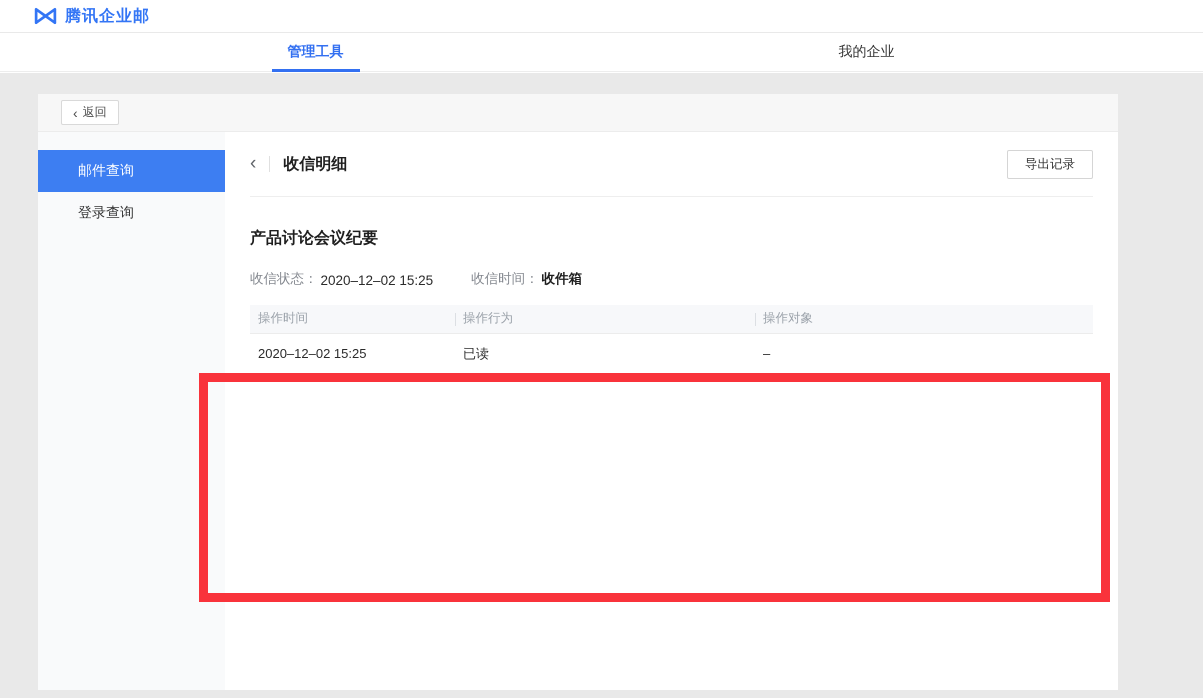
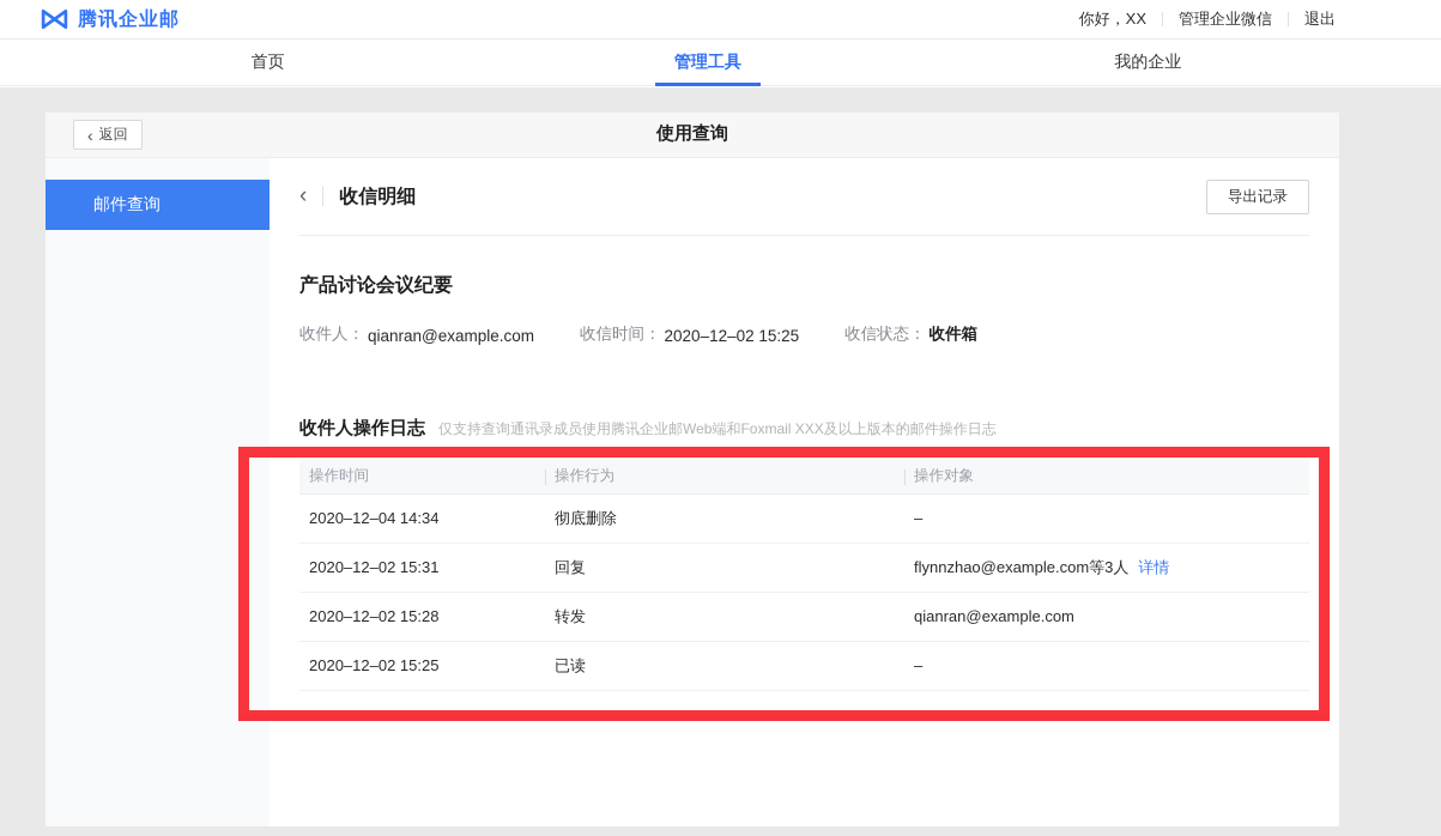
  腾讯企业邮
+ 你好，XX
+ 管理企业微信
+ 退出
+ 首页
  管理工具
  我的企业
  ‹
  返回
+ 使用查询
  邮件查询
- 登录查询
  ‹
  收信明细
  导出记录
  产品讨论会议纪要
+ 收件人：
+ qianran@example.com
- 收信状态：
+ 收信时间：
  2020–12–02 15:25
- 收信时间：
+ 收信状态：
  收件箱
+ 收件人操作日志
+ 仅支持查询通讯录成员使用腾讯企业邮Web端和Foxmail XXX及以上版本的邮件操作日志
  操作时间	操作行为	操作对象
+ 2020–12–04 14:34	彻底删除	–
+ 2020–12–02 15:31	回复	flynnzhao@example.com等3人 详情
+ 2020–12–02 15:28	转发	qianran@example.com
  2020–12–02 15:25	已读	–
